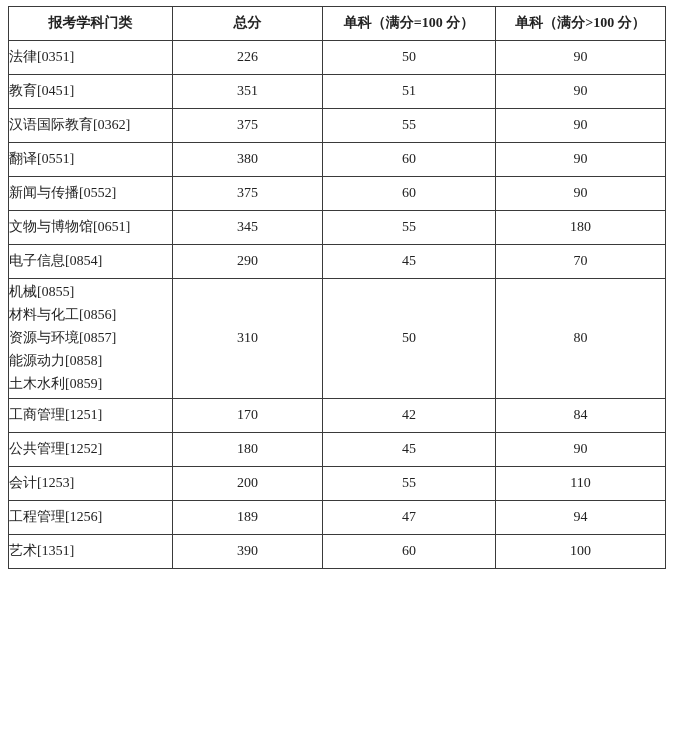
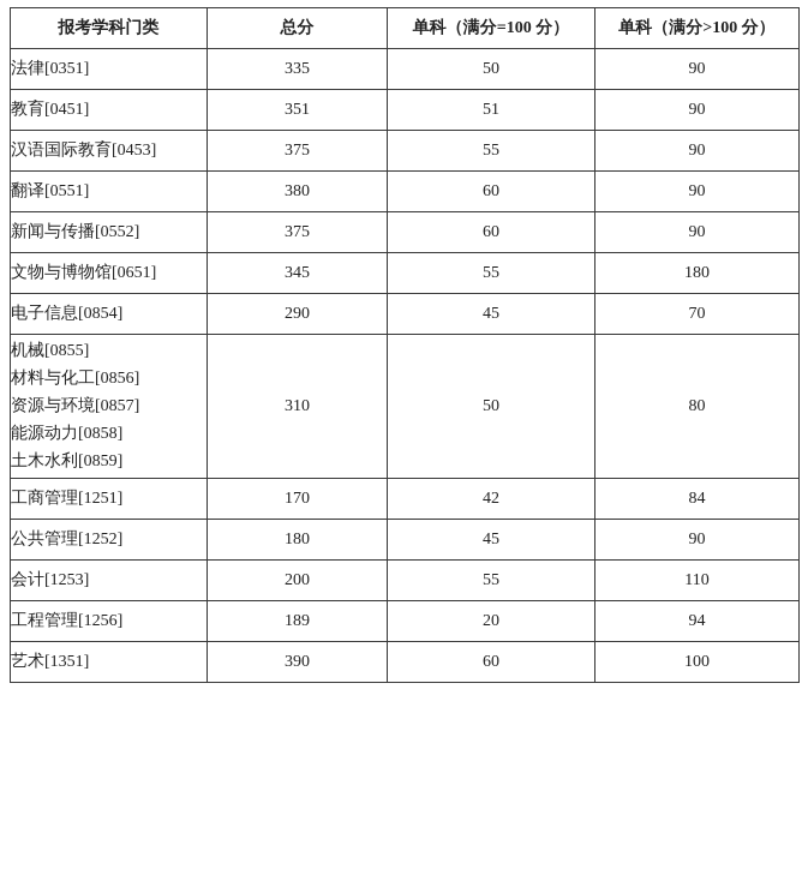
  报考学科门类	总分	单科（满分=100 分）	单科（满分>100 分）
- 法律[0351]	226	50	90
+ 法律[0351]	335	50	90
  教育[0451]	351	51	90
- 汉语国际教育[0362]	375	55	90
+ 汉语国际教育[0453]	375	55	90
  翻译[0551]	380	60	90
  新闻与传播[0552]	375	60	90
  文物与博物馆[0651]	345	55	180
  电子信息[0854]	290	45	70
  机械[0855] 材料与化工[0856] 资源与环境[0857] 能源动力[0858] 土木水利[0859]	310	50	80
  工商管理[1251]	170	42	84
  公共管理[1252]	180	45	90
  会计[1253]	200	55	110
- 工程管理[1256]	189	47	94
+ 工程管理[1256]	189	20	94
  艺术[1351]	390	60	100
